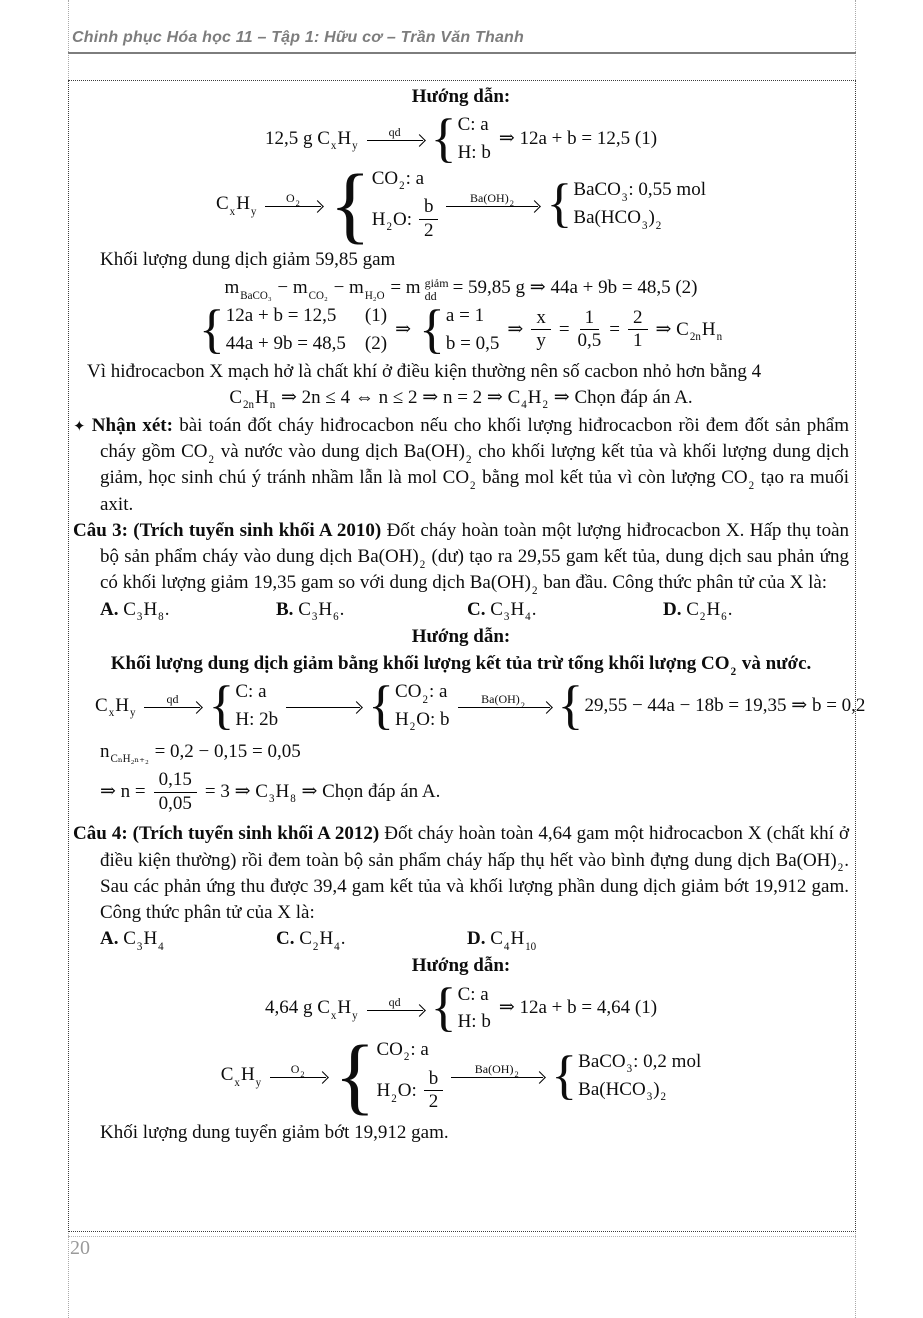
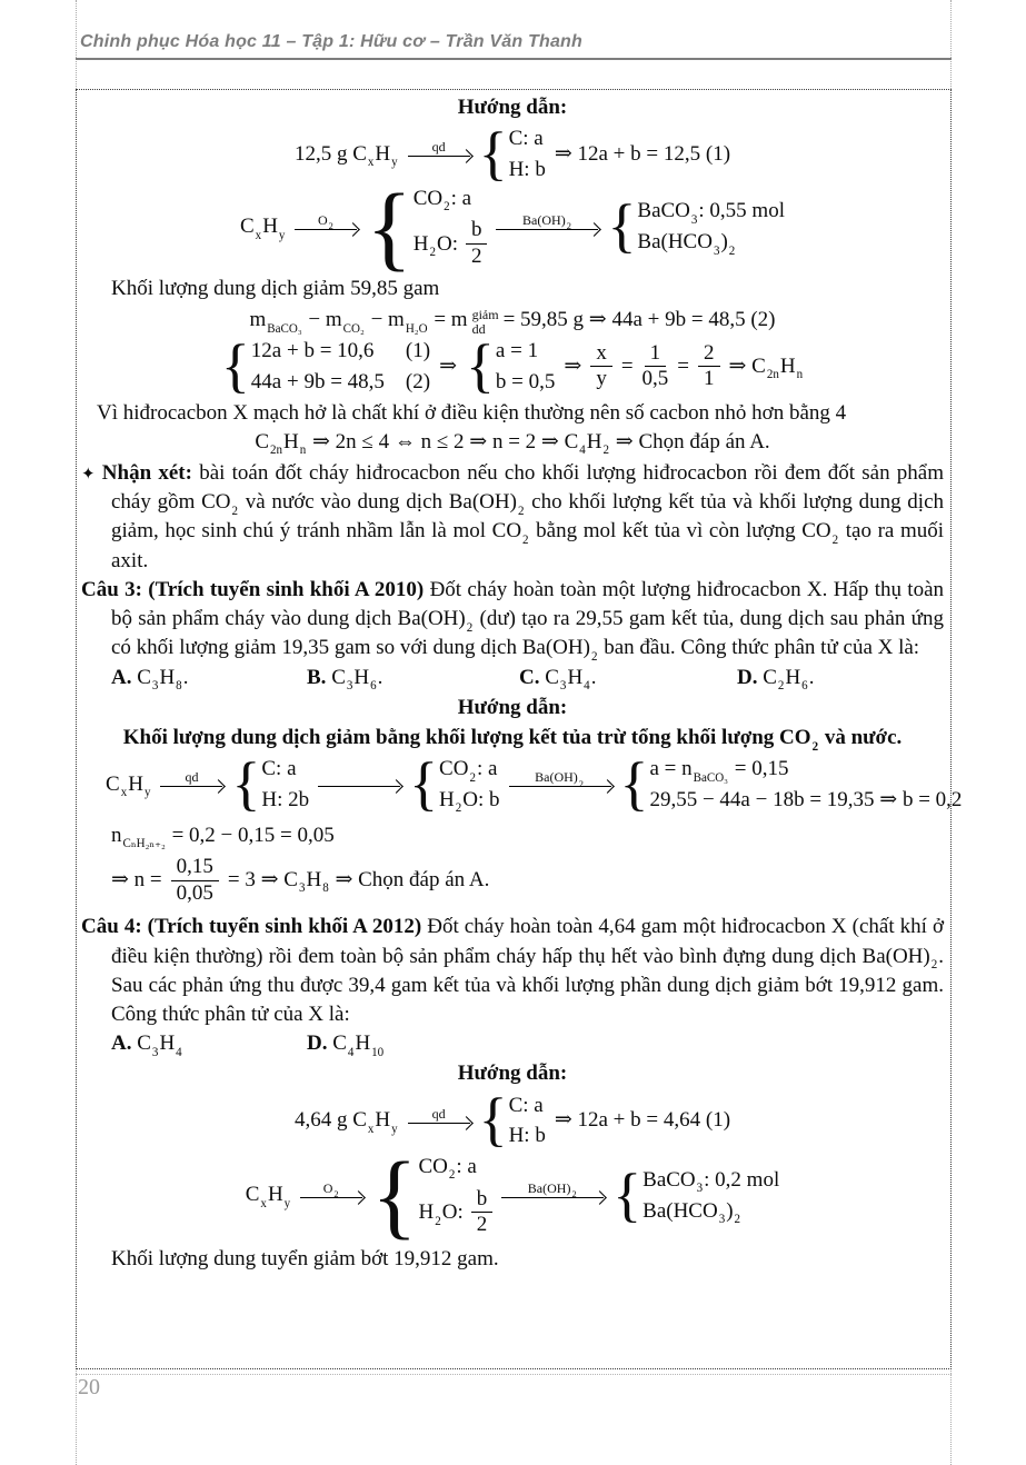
  Chinh phục Hóa học 11 – Tập 1: Hữu cơ – Trần Văn Thanh
  Hướng dẫn:
  12,5 g CxHy
  qd
  {
  C: a
  H: b
  ⇒ 12a + b = 12,5 (1)
  CxHy
  O2
  {
  CO2: a
  H2O:
  b
  2
  Ba(OH)2
  {
  BaCO3: 0,55 mol
  Ba(HCO3)2
  Khối lượng dung dịch giảm 59,85 gam
  mBaCO₃ − mCO₂ − mH₂O = m
  giảm
  dd
  = 59,85 g ⇒ 44a + 9b = 48,5 (2)
  {
- 12a + b = 12,5 (1)
+ 12a + b = 10,6 (1)
  44a + 9b = 48,5 (2)
  ⇒
  {
  a = 1
  b = 0,5
  ⇒
  x
  y
  =
  1
  0,5
  =
  2
  1
  ⇒ C2nHn
  Vì hiđrocacbon X mạch hở là chất khí ở điều kiện thường nên số cacbon nhỏ hơn bằng 4
  C2nHn ⇒ 2n ≤ 4 ⇔ n ≤ 2 ⇒ n = 2 ⇒ C4H2 ⇒ Chọn đáp án A.
  ✦ Nhận xét: bài toán đốt cháy hiđrocacbon nếu cho khối lượng hiđrocacbon rồi đem đốt sản phẩm cháy gồm CO2 và nước vào dung dịch Ba(OH)2 cho khối lượng kết tủa và khối lượng dung dịch giảm, học sinh chú ý tránh nhầm lẫn là mol CO2 bằng mol kết tủa vì còn lượng CO2 tạo ra muối axit.
  Câu 3: (Trích tuyển sinh khối A 2010) Đốt cháy hoàn toàn một lượng hiđrocacbon X. Hấp thụ toàn bộ sản phẩm cháy vào dung dịch Ba(OH)2 (dư) tạo ra 29,55 gam kết tủa, dung dịch sau phản ứng có khối lượng giảm 19,35 gam so với dung dịch Ba(OH)2 ban đầu. Công thức phân tử của X là:
  A. C3H8.
  B. C3H6.
  C. C3H4.
  D. C2H6.
  Hướng dẫn:
  Khối lượng dung dịch giảm bằng khối lượng kết tủa trừ tổng khối lượng CO2 và nước.
  CxHy
  qd
  {
  C: a
  H: 2b
  {
  CO2: a
  H2O: b
  Ba(OH)2
  {
+ a = nBaCO₃ = 0,15
  29,55 − 44a − 18b = 19,35 ⇒ b = 0,2
  nCₙH₂ₙ₊₂ = 0,2 − 0,15 = 0,05
  ⇒ n =
  0,15
  0,05
  = 3 ⇒ C3H8 ⇒ Chọn đáp án A.
  Câu 4: (Trích tuyển sinh khối A 2012) Đốt cháy hoàn toàn 4,64 gam một hiđrocacbon X (chất khí ở điều kiện thường) rồi đem toàn bộ sản phẩm cháy hấp thụ hết vào bình đựng dung dịch Ba(OH)2. Sau các phản ứng thu được 39,4 gam kết tủa và khối lượng phần dung dịch giảm bớt 19,912 gam. Công thức phân tử của X là:
  A. C3H4
- C. C2H4.
  D. C4H10
  Hướng dẫn:
  4,64 g CxHy
  qd
  {
  C: a
  H: b
  ⇒ 12a + b = 4,64 (1)
  CxHy
  O2
  {
  CO2: a
  H2O:
  b
  2
  Ba(OH)2
  {
  BaCO3: 0,2 mol
  Ba(HCO3)2
  Khối lượng dung tuyển giảm bớt 19,912 gam.
  20
